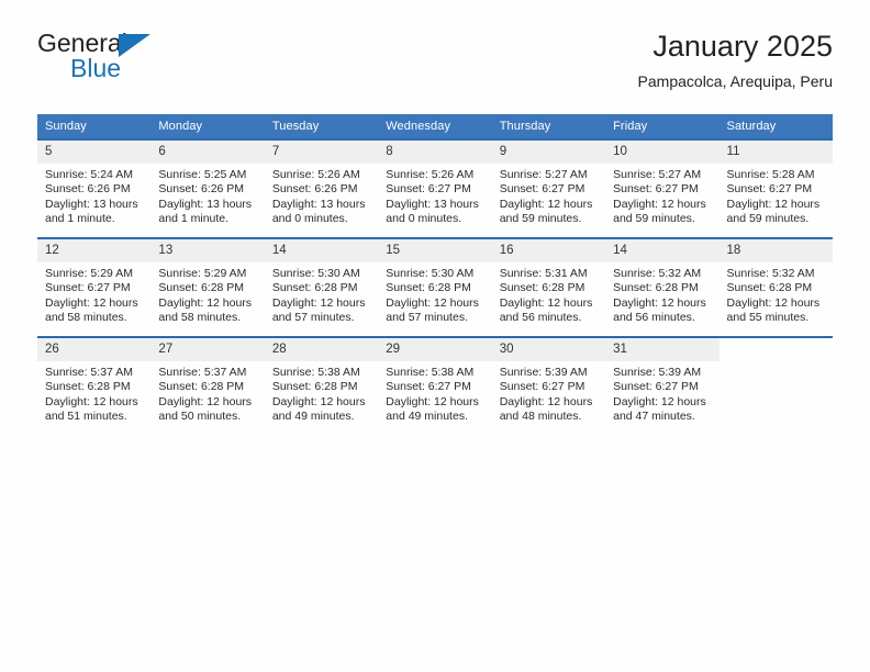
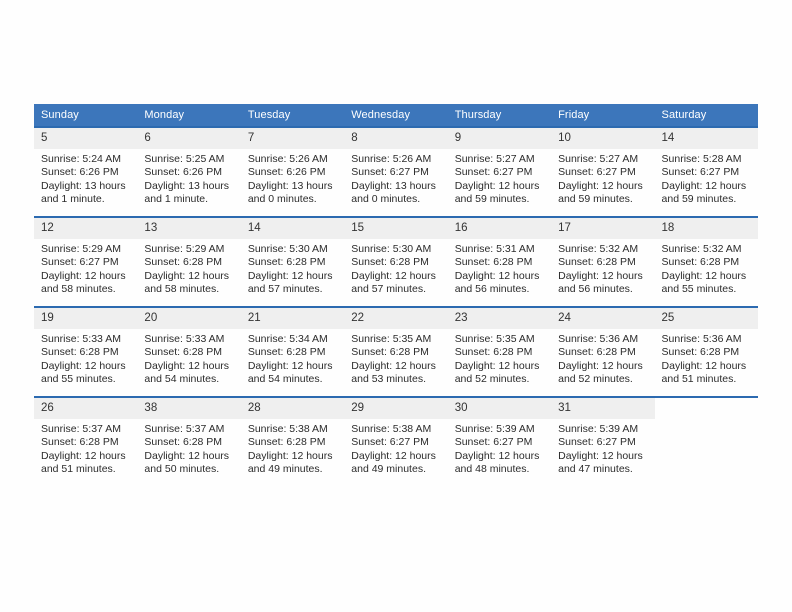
- General
- Blue
- January 2025
- Pampacolca, Arequipa, Peru
  Sunday	Monday	Tuesday	Wednesday	Thursday	Friday	Saturday
- 5Sunrise: 5:24 AMSunset: 6:26 PMDaylight: 13 hours and 1 minute.	6Sunrise: 5:25 AMSunset: 6:26 PMDaylight: 13 hours and 1 minute.	7Sunrise: 5:26 AMSunset: 6:26 PMDaylight: 13 hours and 0 minutes.	8Sunrise: 5:26 AMSunset: 6:27 PMDaylight: 13 hours and 0 minutes.	9Sunrise: 5:27 AMSunset: 6:27 PMDaylight: 12 hours and 59 minutes.	10Sunrise: 5:27 AMSunset: 6:27 PMDaylight: 12 hours and 59 minutes.	11Sunrise: 5:28 AMSunset: 6:27 PMDaylight: 12 hours and 59 minutes.
+ 5Sunrise: 5:24 AMSunset: 6:26 PMDaylight: 13 hours and 1 minute.	6Sunrise: 5:25 AMSunset: 6:26 PMDaylight: 13 hours and 1 minute.	7Sunrise: 5:26 AMSunset: 6:26 PMDaylight: 13 hours and 0 minutes.	8Sunrise: 5:26 AMSunset: 6:27 PMDaylight: 13 hours and 0 minutes.	9Sunrise: 5:27 AMSunset: 6:27 PMDaylight: 12 hours and 59 minutes.	10Sunrise: 5:27 AMSunset: 6:27 PMDaylight: 12 hours and 59 minutes.	14Sunrise: 5:28 AMSunset: 6:27 PMDaylight: 12 hours and 59 minutes.
- 12Sunrise: 5:29 AMSunset: 6:27 PMDaylight: 12 hours and 58 minutes.	13Sunrise: 5:29 AMSunset: 6:28 PMDaylight: 12 hours and 58 minutes.	14Sunrise: 5:30 AMSunset: 6:28 PMDaylight: 12 hours and 57 minutes.	15Sunrise: 5:30 AMSunset: 6:28 PMDaylight: 12 hours and 57 minutes.	16Sunrise: 5:31 AMSunset: 6:28 PMDaylight: 12 hours and 56 minutes.	14Sunrise: 5:32 AMSunset: 6:28 PMDaylight: 12 hours and 56 minutes.	18Sunrise: 5:32 AMSunset: 6:28 PMDaylight: 12 hours and 55 minutes.
+ 12Sunrise: 5:29 AMSunset: 6:27 PMDaylight: 12 hours and 58 minutes.	13Sunrise: 5:29 AMSunset: 6:28 PMDaylight: 12 hours and 58 minutes.	14Sunrise: 5:30 AMSunset: 6:28 PMDaylight: 12 hours and 57 minutes.	15Sunrise: 5:30 AMSunset: 6:28 PMDaylight: 12 hours and 57 minutes.	16Sunrise: 5:31 AMSunset: 6:28 PMDaylight: 12 hours and 56 minutes.	17Sunrise: 5:32 AMSunset: 6:28 PMDaylight: 12 hours and 56 minutes.	18Sunrise: 5:32 AMSunset: 6:28 PMDaylight: 12 hours and 55 minutes.
+ 19Sunrise: 5:33 AMSunset: 6:28 PMDaylight: 12 hours and 55 minutes.	20Sunrise: 5:33 AMSunset: 6:28 PMDaylight: 12 hours and 54 minutes.	21Sunrise: 5:34 AMSunset: 6:28 PMDaylight: 12 hours and 54 minutes.	22Sunrise: 5:35 AMSunset: 6:28 PMDaylight: 12 hours and 53 minutes.	23Sunrise: 5:35 AMSunset: 6:28 PMDaylight: 12 hours and 52 minutes.	24Sunrise: 5:36 AMSunset: 6:28 PMDaylight: 12 hours and 52 minutes.	25Sunrise: 5:36 AMSunset: 6:28 PMDaylight: 12 hours and 51 minutes.
- 26Sunrise: 5:37 AMSunset: 6:28 PMDaylight: 12 hours and 51 minutes.	27Sunrise: 5:37 AMSunset: 6:28 PMDaylight: 12 hours and 50 minutes.	28Sunrise: 5:38 AMSunset: 6:28 PMDaylight: 12 hours and 49 minutes.	29Sunrise: 5:38 AMSunset: 6:27 PMDaylight: 12 hours and 49 minutes.	30Sunrise: 5:39 AMSunset: 6:27 PMDaylight: 12 hours and 48 minutes.	31Sunrise: 5:39 AMSunset: 6:27 PMDaylight: 12 hours and 47 minutes.
+ 26Sunrise: 5:37 AMSunset: 6:28 PMDaylight: 12 hours and 51 minutes.	38Sunrise: 5:37 AMSunset: 6:28 PMDaylight: 12 hours and 50 minutes.	28Sunrise: 5:38 AMSunset: 6:28 PMDaylight: 12 hours and 49 minutes.	29Sunrise: 5:38 AMSunset: 6:27 PMDaylight: 12 hours and 49 minutes.	30Sunrise: 5:39 AMSunset: 6:27 PMDaylight: 12 hours and 48 minutes.	31Sunrise: 5:39 AMSunset: 6:27 PMDaylight: 12 hours and 47 minutes.
